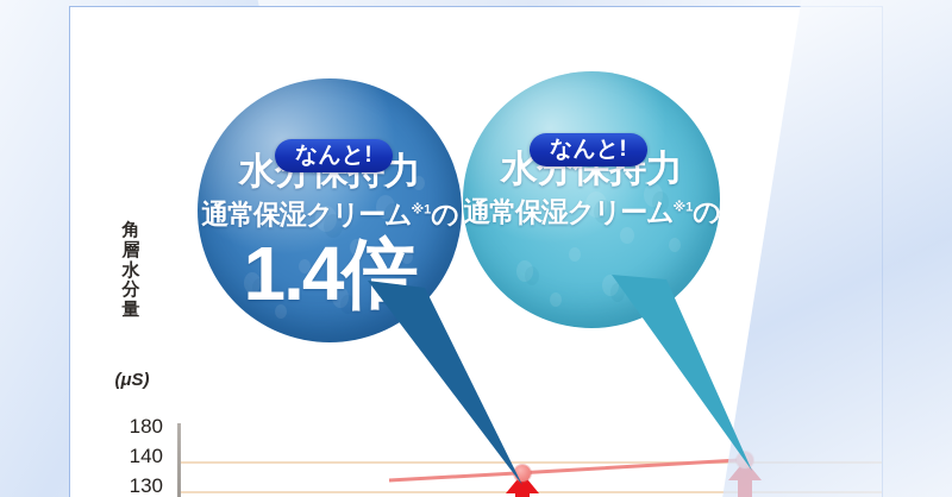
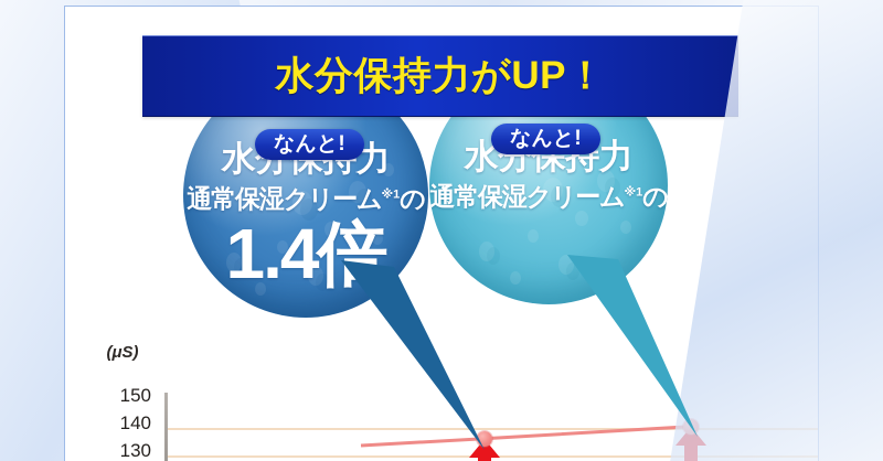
- 角層水分量
  (μS)
- 180
+ 150
  140
  130
  通常保湿クリーム※1の
  1.4倍
  水分保持力
  通常保湿クリーム※1の
  なんと!
  なんと!
+ 水分保持力がUP！
